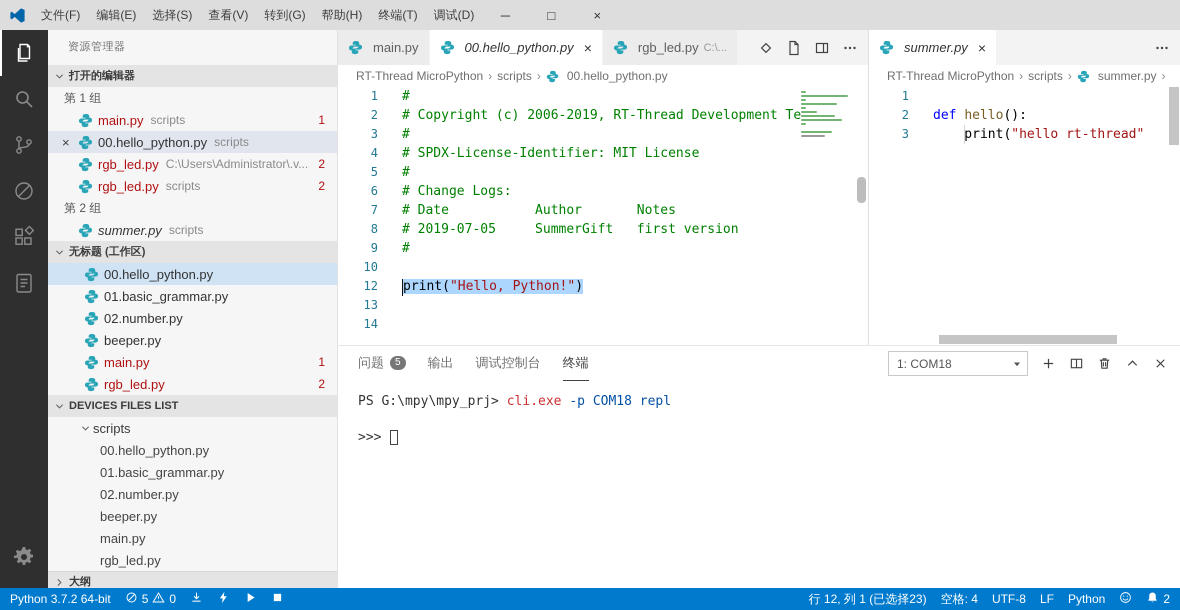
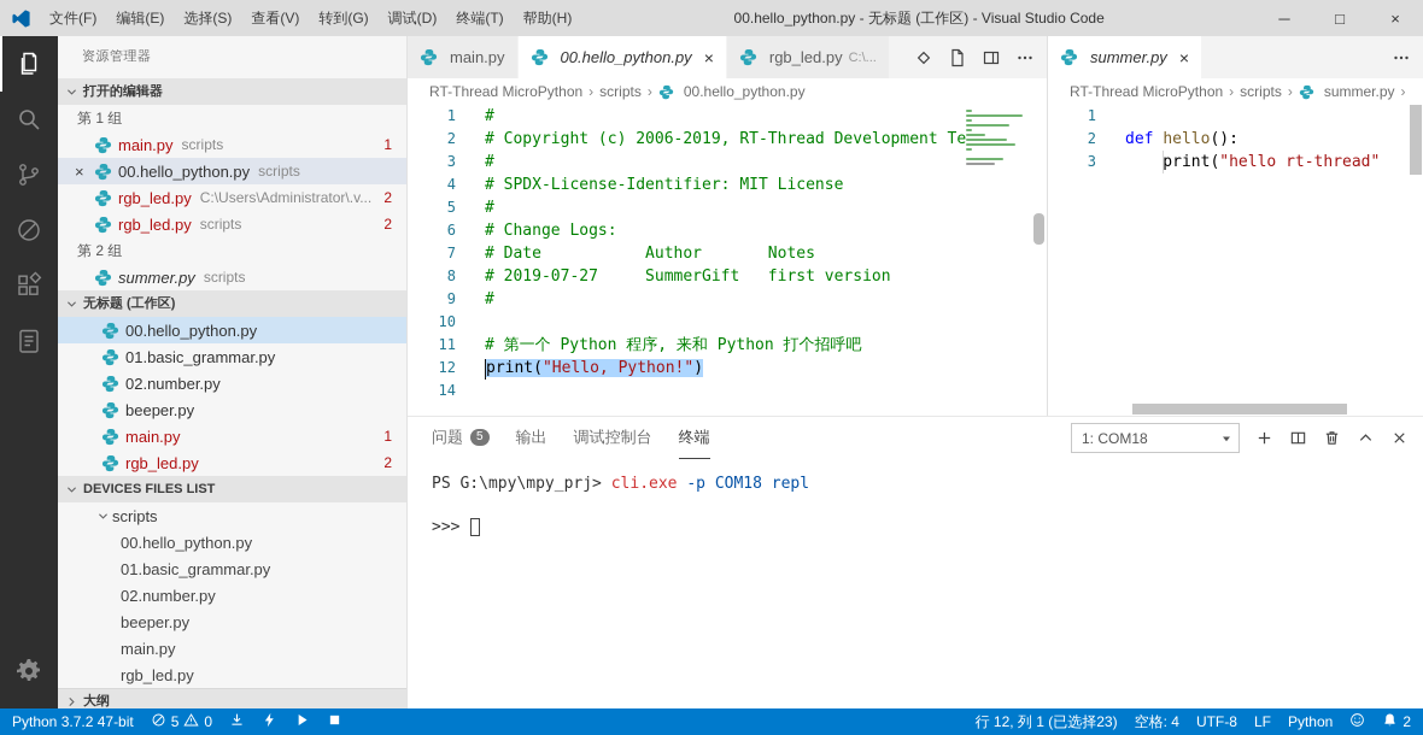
  文件(F)
  编辑(E)
  选择(S)
  查看(V)
  转到(G)
- 帮助(H)
+ 调试(D)
  终端(T)
- 调试(D)
+ 帮助(H)
+ 00.hello_python.py - 无标题 (工作区) - Visual Studio Code
  ─
  □
  ×
  资源管理器
  打开的编辑器
  第 1 组
  main.py
  scripts
  1
  ×
  00.hello_python.py
  scripts
  rgb_led.py
  C:\Users\Administrator\.v...
  2
  rgb_led.py
  scripts
  2
  第 2 组
  summer.py
  scripts
  无标题 (工作区)
  00.hello_python.py
  01.basic_grammar.py
  02.number.py
  beeper.py
  main.py
  1
  rgb_led.py
  2
  DEVICES FILES LIST
  scripts
  00.hello_python.py
  01.basic_grammar.py
  02.number.py
  beeper.py
  main.py
  rgb_led.py
  大纲
  main.py
  00.hello_python.py
  ×
  rgb_led.py
  C:\...
  RT-Thread MicroPython
  ›
  scripts
  ›
  00.hello_python.py
  1
  #
  2
  # Copyright (c) 2006-2019, RT-Thread Development Te
  3
  #
  4
  # SPDX-License-Identifier: MIT License
  5
  #
  6
  # Change Logs:
  7
  # Date Author Notes
  8
- # 2019-07-05 SummerGift first version
+ # 2019-07-27 SummerGift first version
  9
  #
  10
+ 11
+ # 第一个 Python 程序, 来和 Python 打个招呼吧
  12
  print("Hello, Python!")
- 13
  14
  summer.py
  ×
  RT-Thread MicroPython
  ›
  scripts
  ›
  summer.py
  ›
  1
  2
  def hello():
  3
  print("hello rt-thread"
  问题
  5
  输出
  调试控制台
  终端
  1: COM18
  PS G:\mpy\mpy_prj> cli.exe -p COM18 repl
  >>>
- Python 3.7.2 64-bit
+ Python 3.7.2 47-bit
  5
  0
  行 12, 列 1 (已选择23)
  空格: 4
  UTF-8
  LF
  Python
  2
